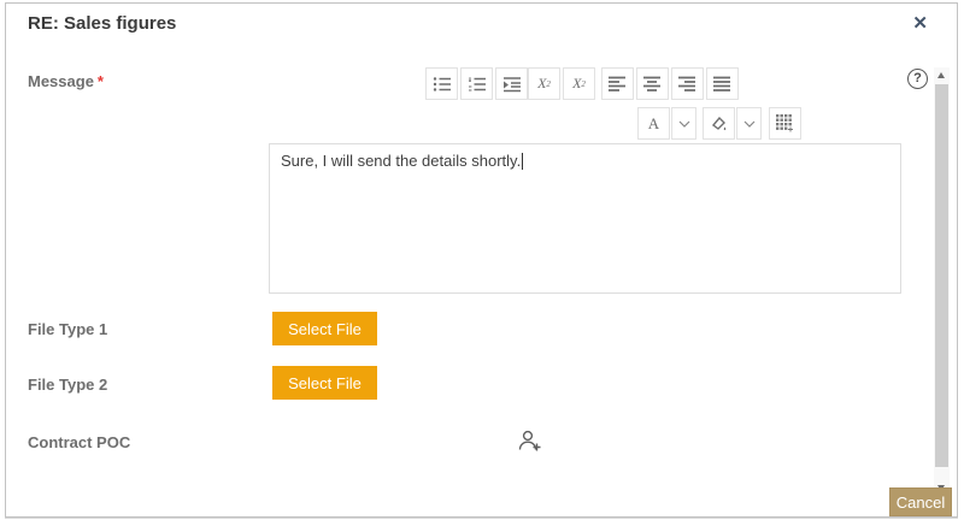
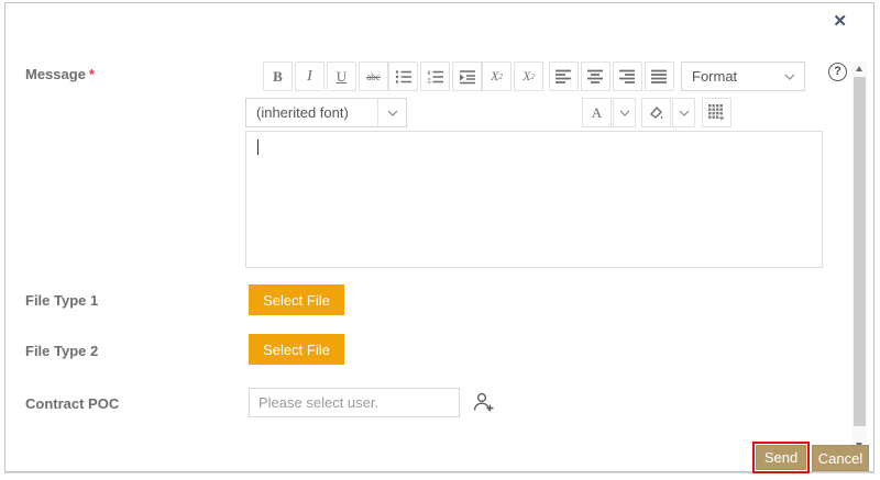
- RE: Sales figures
  ✕
  Message *
+ B
+ I
+ U
+ abc
  X
  2
  X
  2
+ Format
  ?
+ (inherited font)
  A
- Sure, I will send the details shortly.
  File Type 1
  Select File
  File Type 2
  Select File
  Contract POC
+ Please select user.
+ Send
  Cancel
